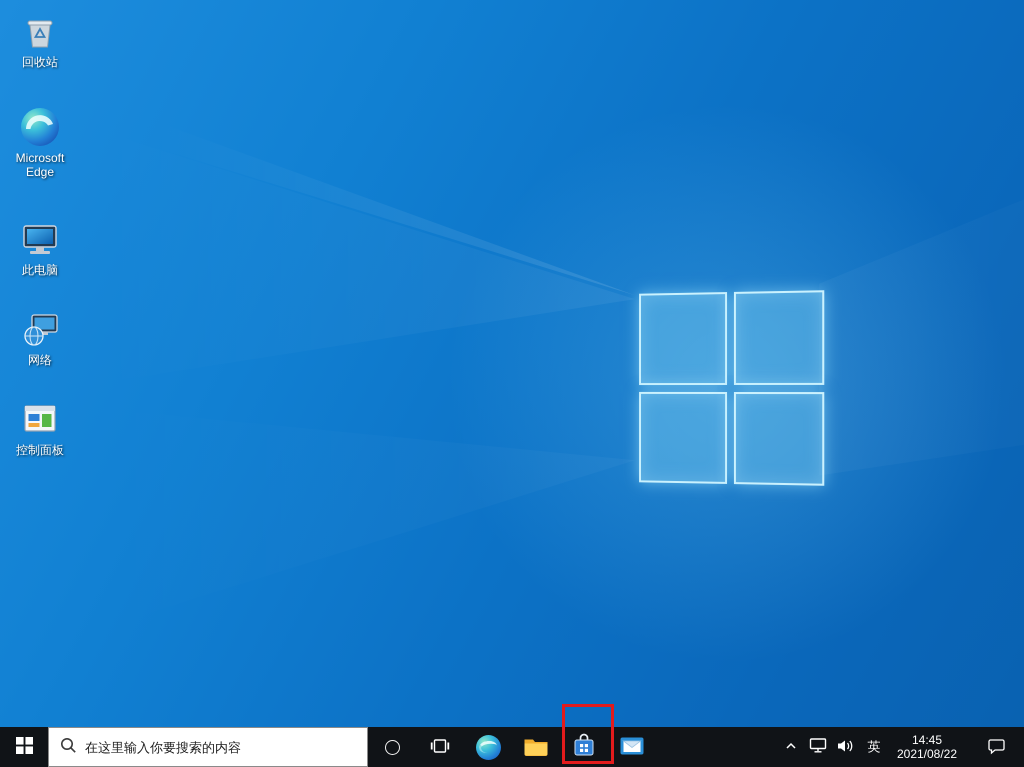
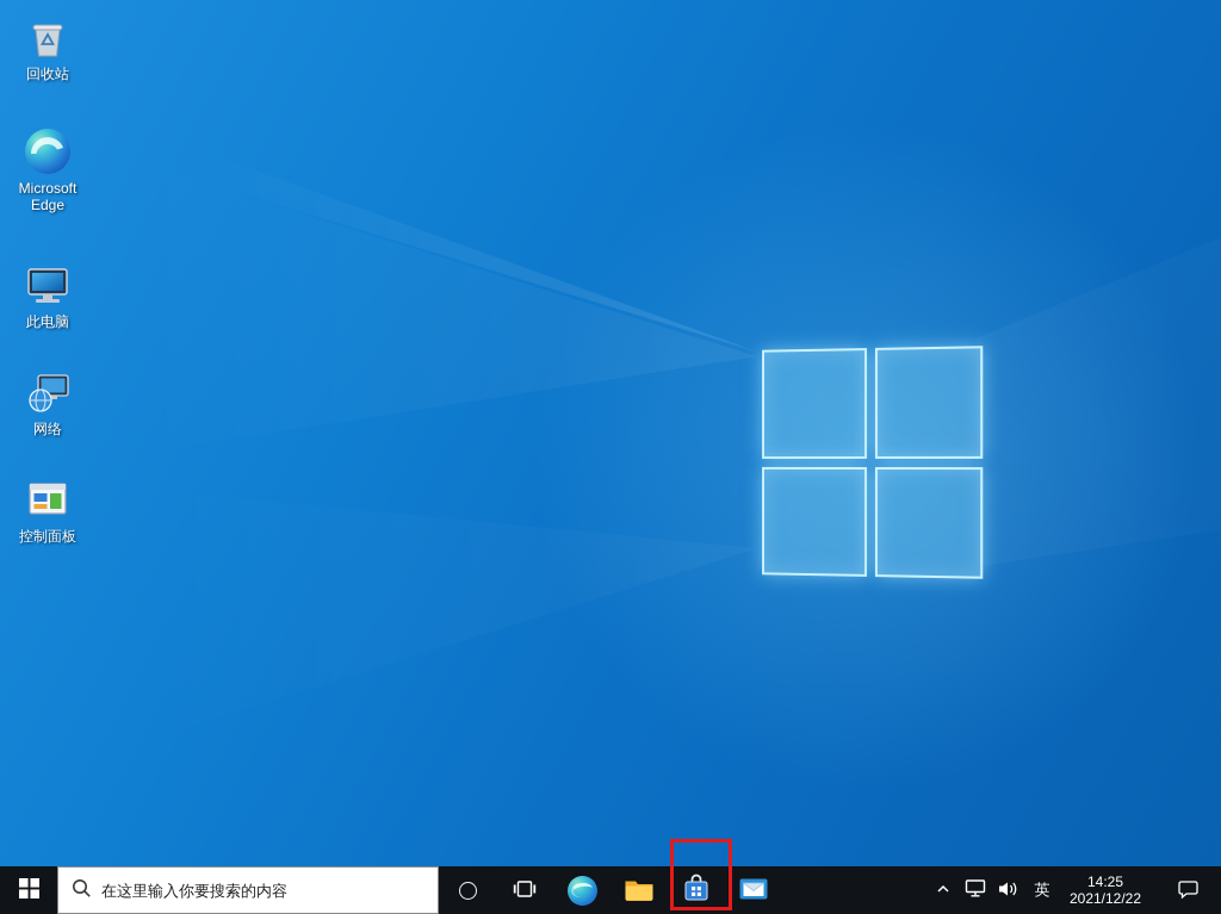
  回收站
  Microsoft Edge
  此电脑
  网络
  控制面板
  在这里输入你要搜索的内容
  英
- 14:45
+ 14:25
- 2021/08/22
+ 2021/12/22
